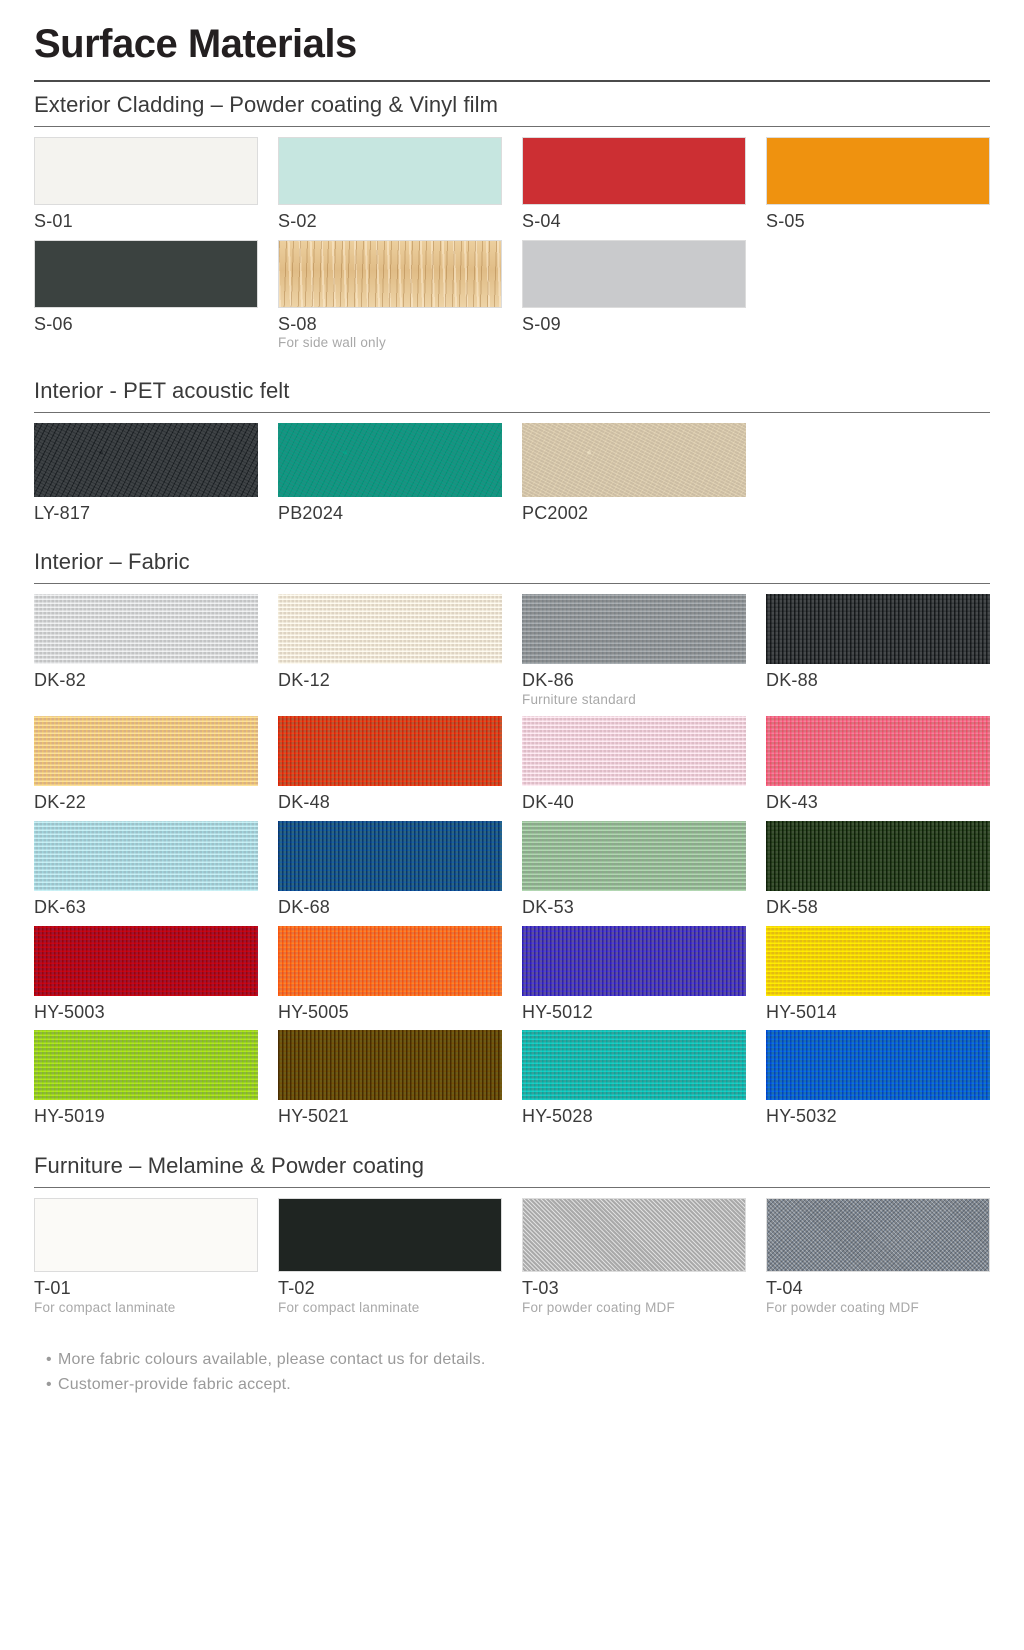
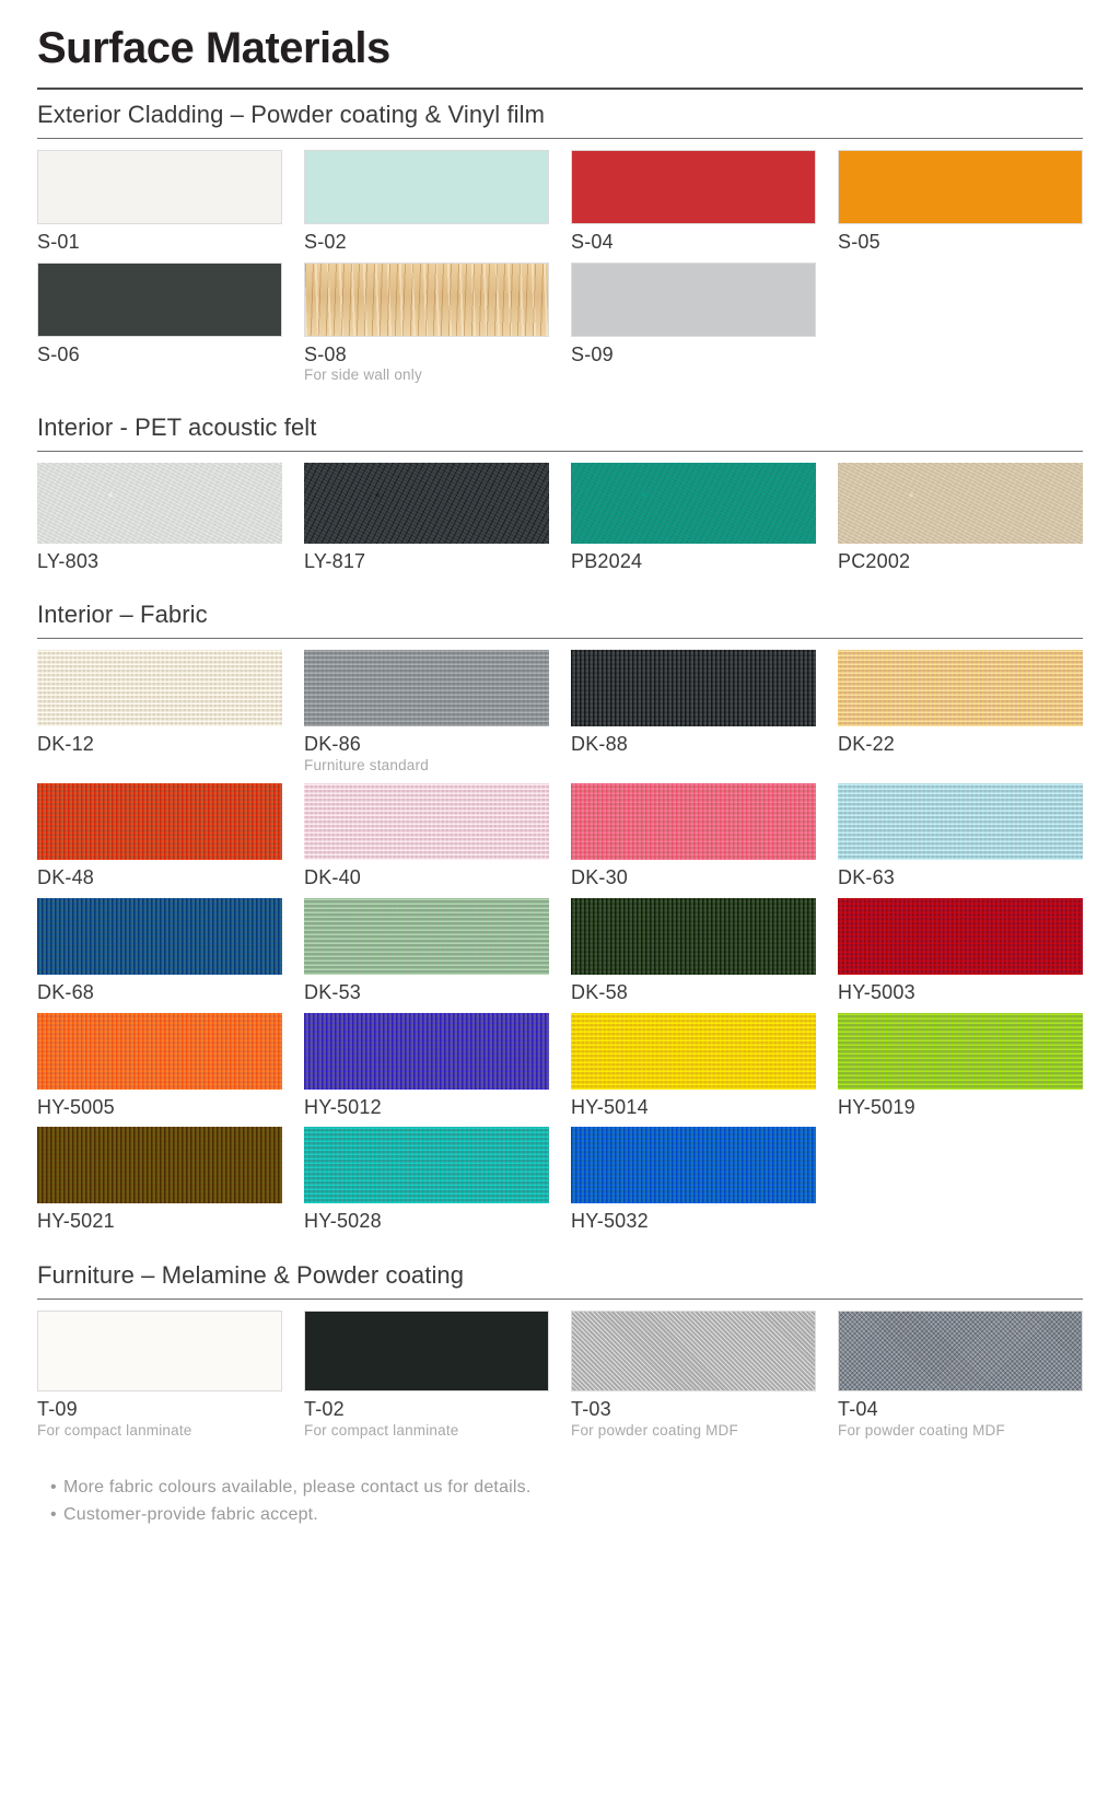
  Surface Materials
  Exterior Cladding – Powder coating & Vinyl film
  S-01
  S-02
  S-04
  S-05
  S-06
  S-08
  For side wall only
  S-09
  Interior - PET acoustic felt
+ LY-803
  LY-817
  PB2024
  PC2002
  Interior – Fabric
- DK-82
  DK-12
  DK-86
  Furniture standard
  DK-88
  DK-22
  DK-48
  DK-40
- DK-43
+ DK-30
  DK-63
  DK-68
  DK-53
  DK-58
  HY-5003
  HY-5005
  HY-5012
  HY-5014
  HY-5019
  HY-5021
  HY-5028
  HY-5032
  Furniture – Melamine & Powder coating
- T-01
+ T-09
  For compact lanminate
  T-02
  For compact lanminate
  T-03
  For powder coating MDF
  T-04
  For powder coating MDF
  •
  More fabric colours available, please contact us for details.
  •
  Customer-provide fabric accept.
